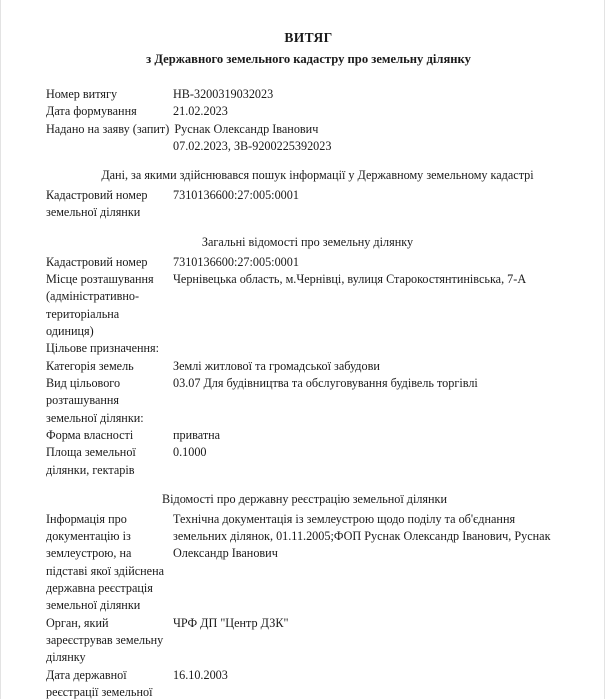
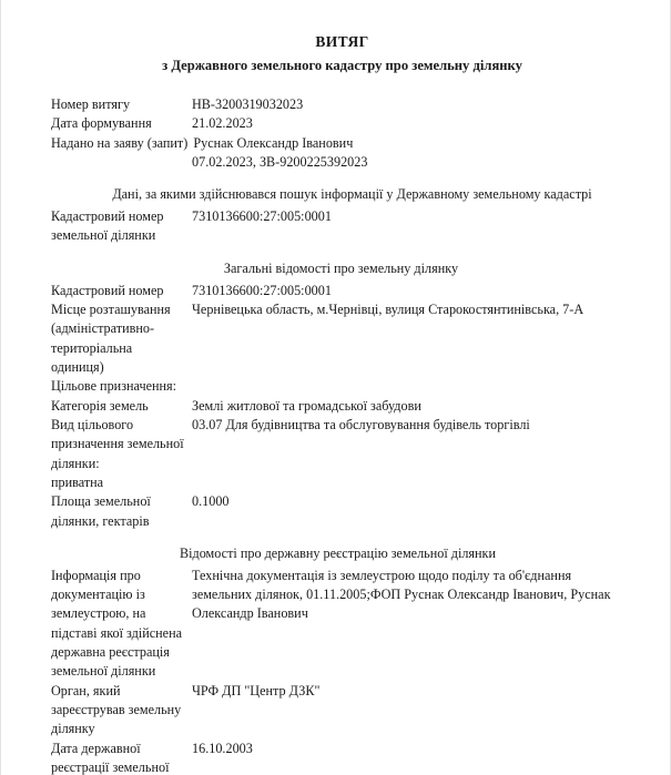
  ВИТЯГ
  з Державного земельного кадастру про земельну ділянку
  Номер витягу
  НВ-3200319032023
  Дата формування
  21.02.2023
  Надано на заяву (запит)
  Руснак Олександр Іванович
  07.02.2023, ЗВ-9200225392023
  Дані, за якими здійснювався пошук інформації у Державному земельному кадастрі
  Кадастровий номер земельної ділянки
  7310136600:27:005:0001
  Загальні відомості про земельну ділянку
  Кадастровий номер
  7310136600:27:005:0001
  Місце розташування (адміністративно-територіальна одиниця)
  Чернівецька область, м.Чернівці, вулиця Старокостянтинівська, 7-А
  Цільове призначення:
  Категорія земель
  Землі житлової та громадської забудови
- Вид цільового розташування земельної ділянки:
+ Вид цільового призначення земельної ділянки:
  03.07 Для будівництва та обслуговування будівель торгівлі
- Форма власності
  приватна
  Площа земельної ділянки, гектарів
  0.1000
  Відомості про державну реєстрацію земельної ділянки
  Інформація про документацію із землеустрою, на підставі якої здійснена державна реєстрація земельної ділянки
  Технічна документація із землеустрою щодо поділу та об'єднання земельних ділянок, 01.11.2005;ФОП Руснак Олександр Іванович, Руснак Олександр Іванович
  Орган, який зареєстрував земельну ділянку
  ЧРФ ДП "Центр ДЗК"
  Дата державної реєстрації земельної
  16.10.2003
